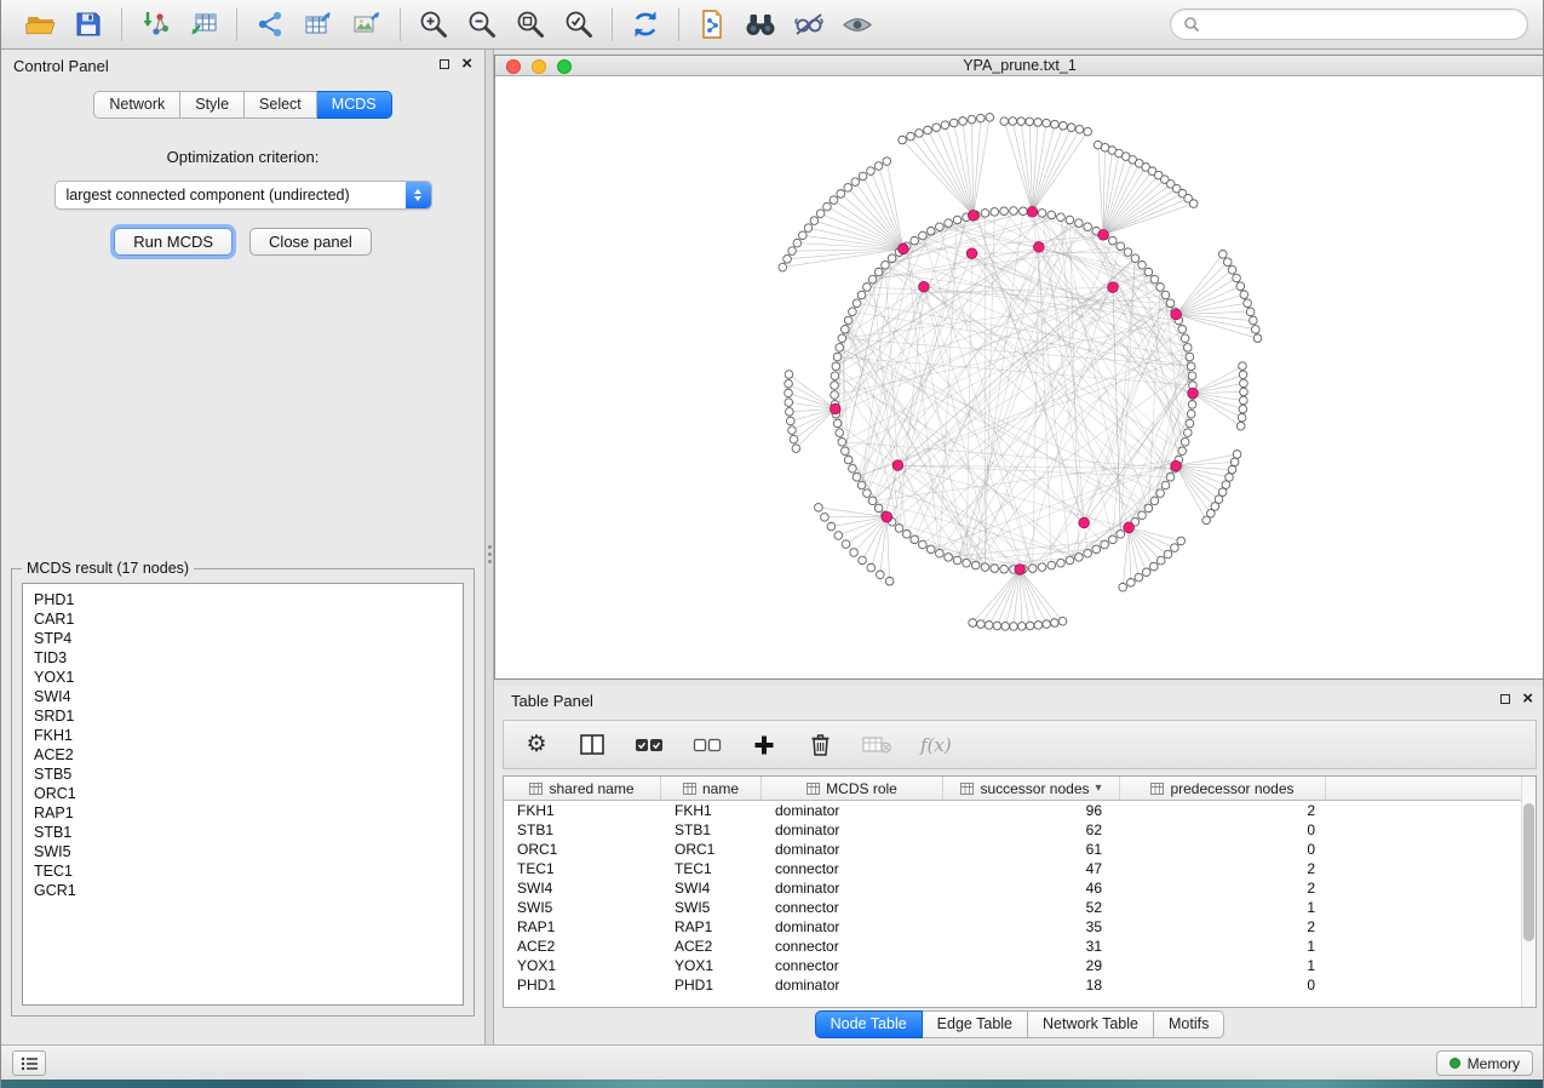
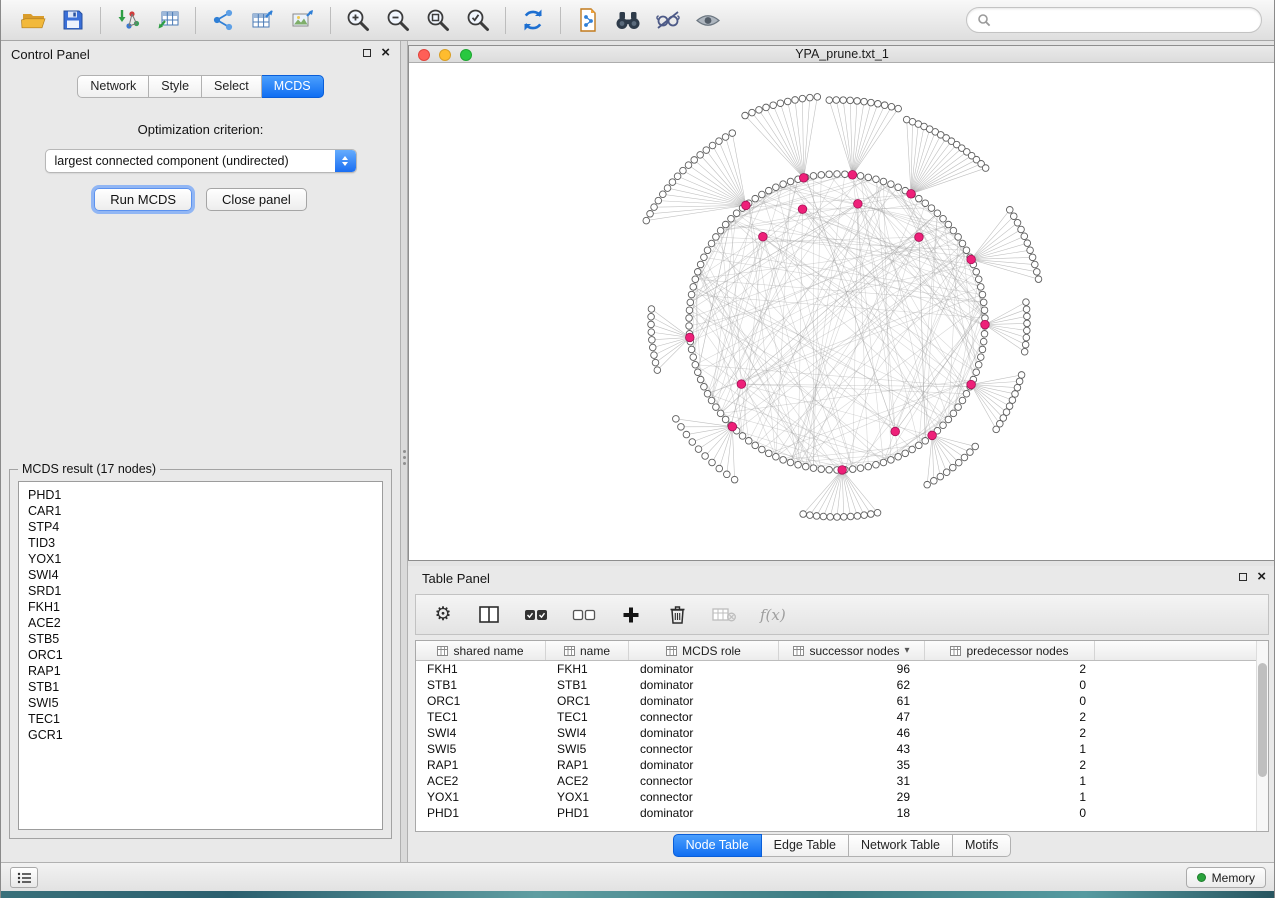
  Control Panel
  ×
  Network
  Style
  Select
  MCDS
  Optimization criterion:
  largest connected component (undirected)
  Run MCDS
  Close panel
  MCDS result (17 nodes)
  PHD1
  CAR1
  STP4
  TID3
  YOX1
  SWI4
  SRD1
  FKH1
  ACE2
  STB5
  ORC1
  RAP1
  STB1
  SWI5
  TEC1
  GCR1
  YPA_prune.txt_1
  Table Panel
  ×
  ⚙
  f(x)
  shared name
  name
  MCDS role
  successor nodes
  ▾
  predecessor nodes
  FKH1
  FKH1
  dominator
  96
  2
  STB1
  STB1
  dominator
  62
  0
  ORC1
  ORC1
  dominator
  61
  0
  TEC1
  TEC1
  connector
  47
  2
  SWI4
  SWI4
  dominator
  46
  2
  SWI5
  SWI5
  connector
- 52
+ 43
  1
  RAP1
  RAP1
  dominator
  35
  2
  ACE2
  ACE2
  connector
  31
  1
  YOX1
  YOX1
  connector
  29
  1
  PHD1
  PHD1
  dominator
  18
  0
  Node Table
  Edge Table
  Network Table
  Motifs
  Memory
